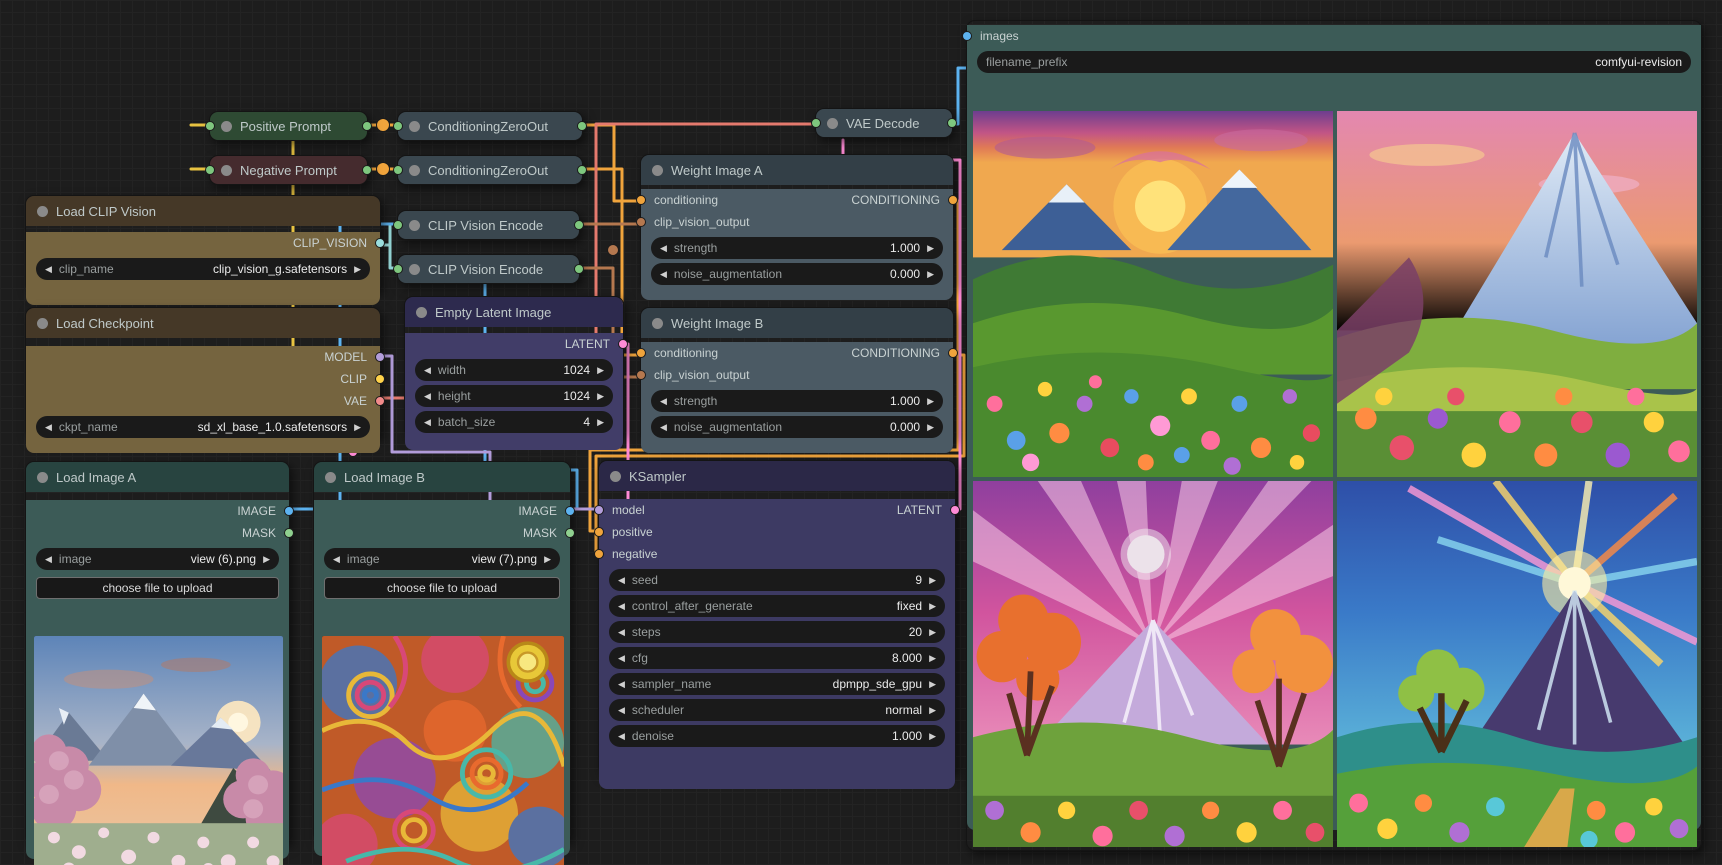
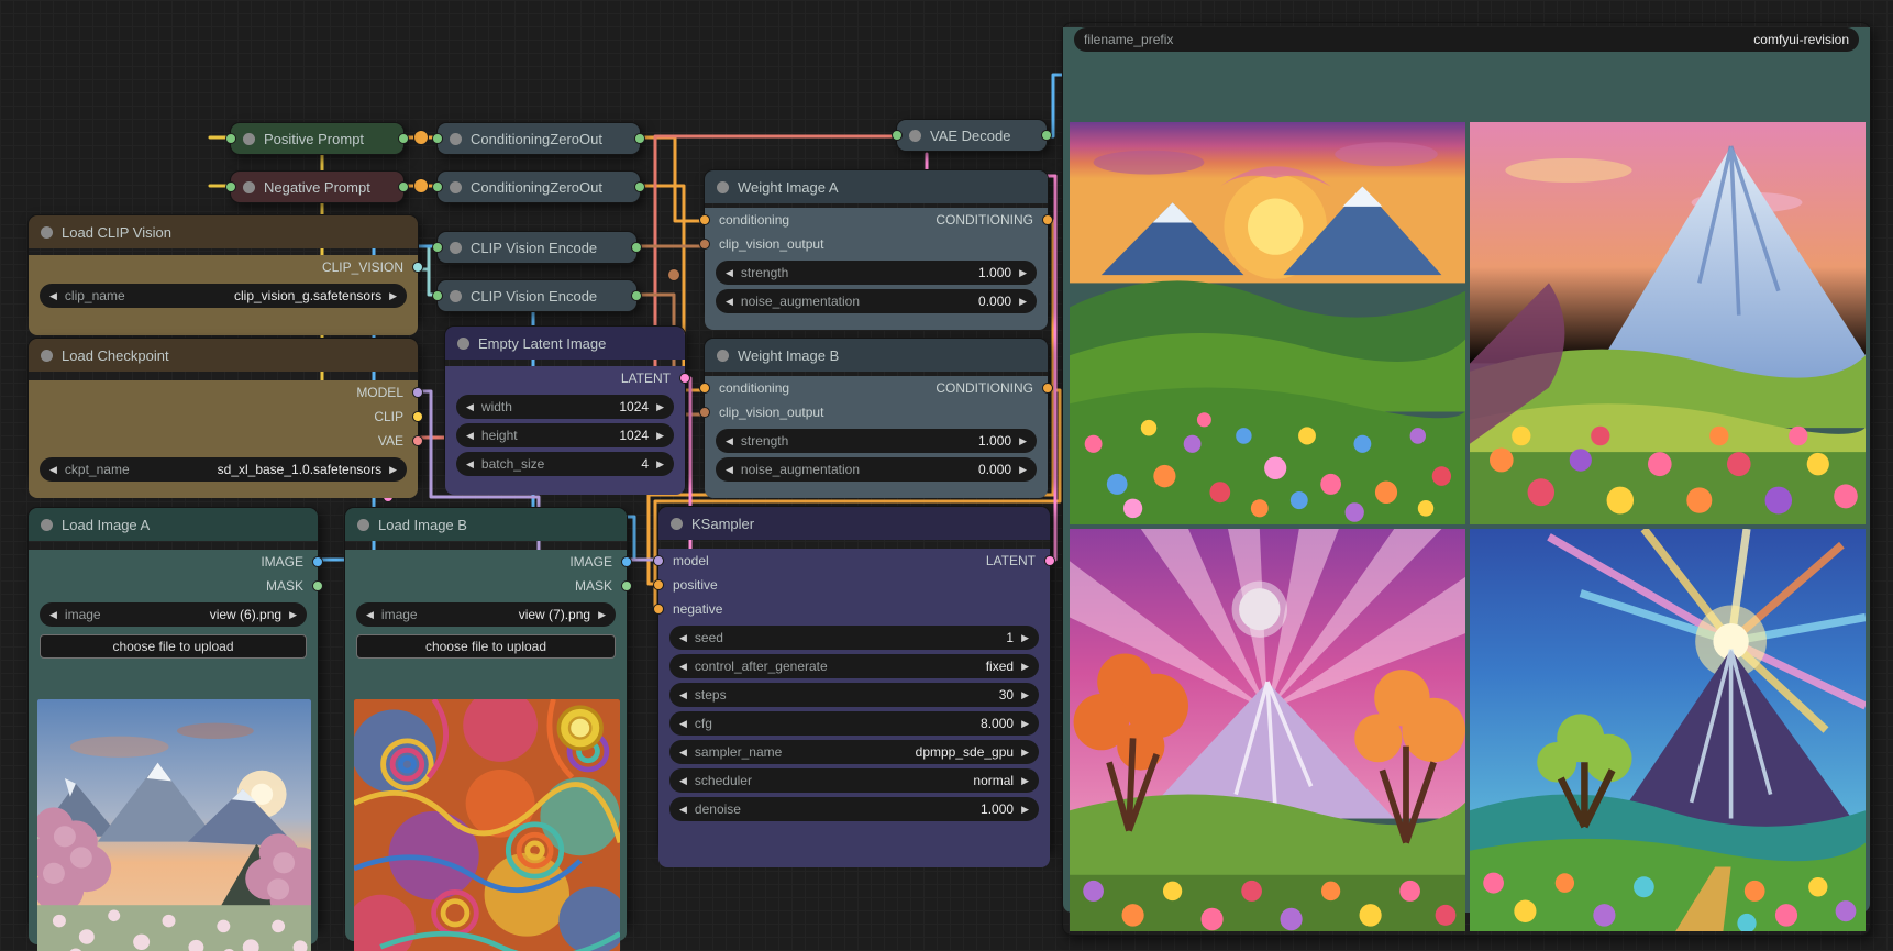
  Positive Prompt
  Negative Prompt
  ConditioningZeroOut
  ConditioningZeroOut
  CLIP Vision Encode
  CLIP Vision Encode
  VAE Decode
  Load CLIP Vision
  CLIP_VISION
  ◀
  clip_name
  clip_vision_g.safetensors
  ▶
  Load Checkpoint
  MODEL
  CLIP
  VAE
  ◀
  ckpt_name
  sd_xl_base_1.0.safetensors
  ▶
  Empty Latent Image
  LATENT
  ◀
  width
  1024
  ▶
  ◀
  height
  1024
  ▶
  ◀
  batch_size
  4
  ▶
  Weight Image A
  conditioning
  CONDITIONING
  clip_vision_output
  ◀
  strength
  1.000
  ▶
  ◀
  noise_augmentation
  0.000
  ▶
  Weight Image B
  conditioning
  CONDITIONING
  clip_vision_output
  ◀
  strength
  1.000
  ▶
  ◀
  noise_augmentation
  0.000
  ▶
  Load Image A
  IMAGE
  MASK
  ◀
  image
  view (6).png
  ▶
  choose file to upload
  Load Image B
  IMAGE
  MASK
  ◀
  image
  view (7).png
  ▶
  choose file to upload
  KSampler
  model
  LATENT
  positive
  negative
  ◀
  seed
- 9
+ 1
  ▶
  ◀
  control_after_generate
  fixed
  ▶
  ◀
  steps
- 20
+ 30
  ▶
  ◀
  cfg
  8.000
  ▶
  ◀
  sampler_name
  dpmpp_sde_gpu
  ▶
  ◀
  scheduler
  normal
  ▶
  ◀
  denoise
  1.000
  ▶
- images
  filename_prefix
  comfyui-revision
